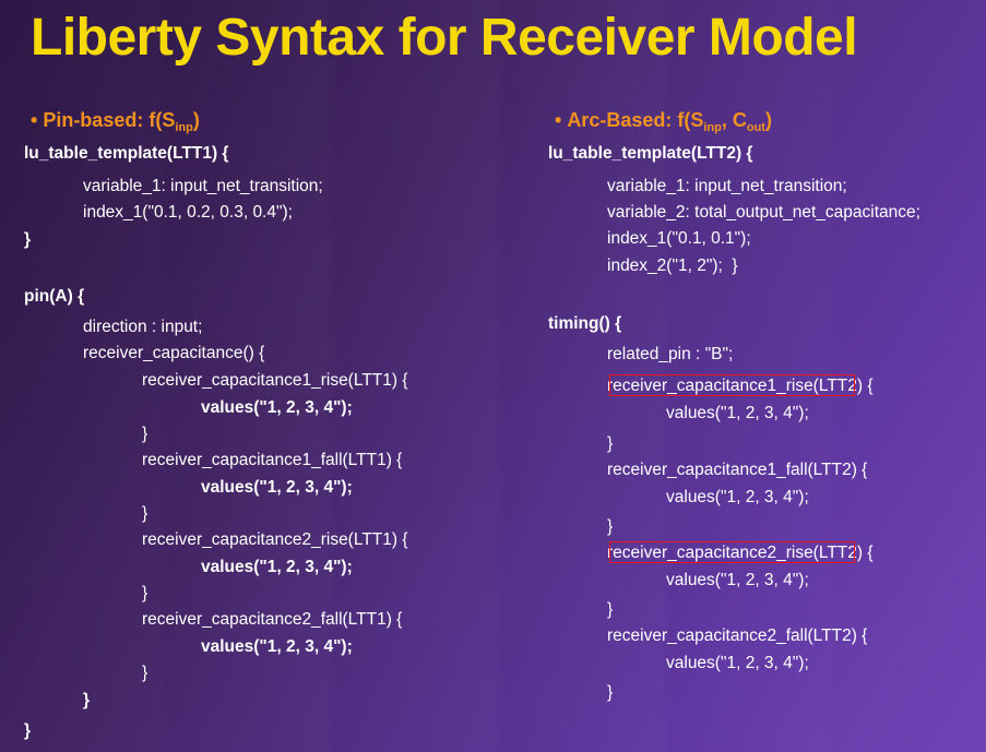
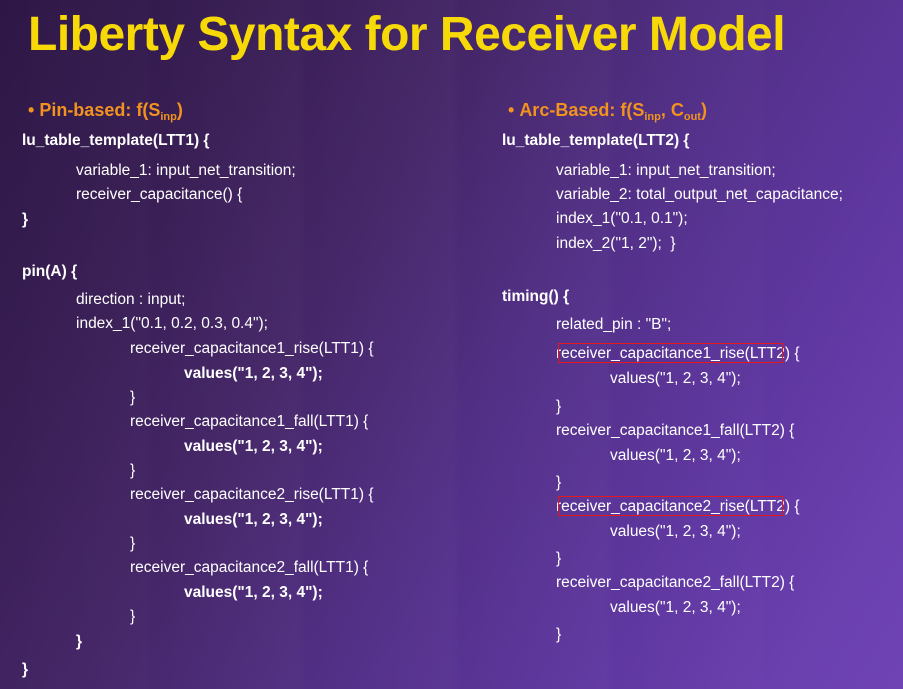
  Liberty Syntax for Receiver Model
  • Pin-based: f(Sinp)
  lu_table_template(LTT1) {
  variable_1: input_net_transition;
- index_1("0.1, 0.2, 0.3, 0.4");
+ receiver_capacitance() {
  }
  pin(A) {
  direction : input;
- receiver_capacitance() {
+ index_1("0.1, 0.2, 0.3, 0.4");
  receiver_capacitance1_rise(LTT1) {
  values("1, 2, 3, 4");
  }
  receiver_capacitance1_fall(LTT1) {
  values("1, 2, 3, 4");
  }
  receiver_capacitance2_rise(LTT1) {
  values("1, 2, 3, 4");
  }
  receiver_capacitance2_fall(LTT1) {
  values("1, 2, 3, 4");
  }
  }
  }
  • Arc-Based: f(Sinp, Cout)
  lu_table_template(LTT2) {
  variable_1: input_net_transition;
  variable_2: total_output_net_capacitance;
  index_1("0.1, 0.1");
  index_2("1, 2"); }
  timing() {
  related_pin : "B";
  receiver_capacitance1_rise(LTT2) {
  values("1, 2, 3, 4");
  }
  receiver_capacitance1_fall(LTT2) {
  values("1, 2, 3, 4");
  }
  receiver_capacitance2_rise(LTT2) {
  values("1, 2, 3, 4");
  }
  receiver_capacitance2_fall(LTT2) {
  values("1, 2, 3, 4");
  }
